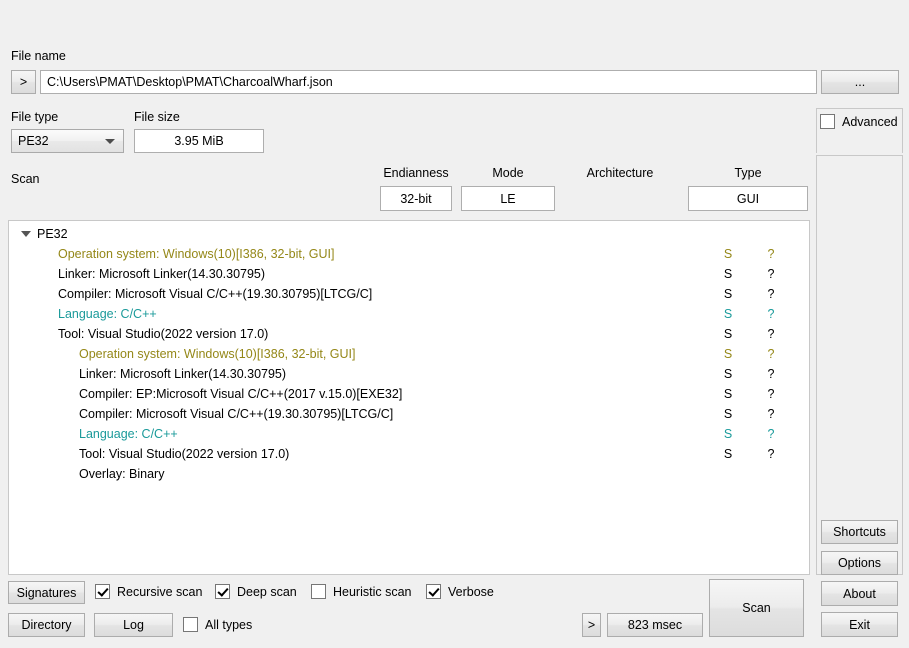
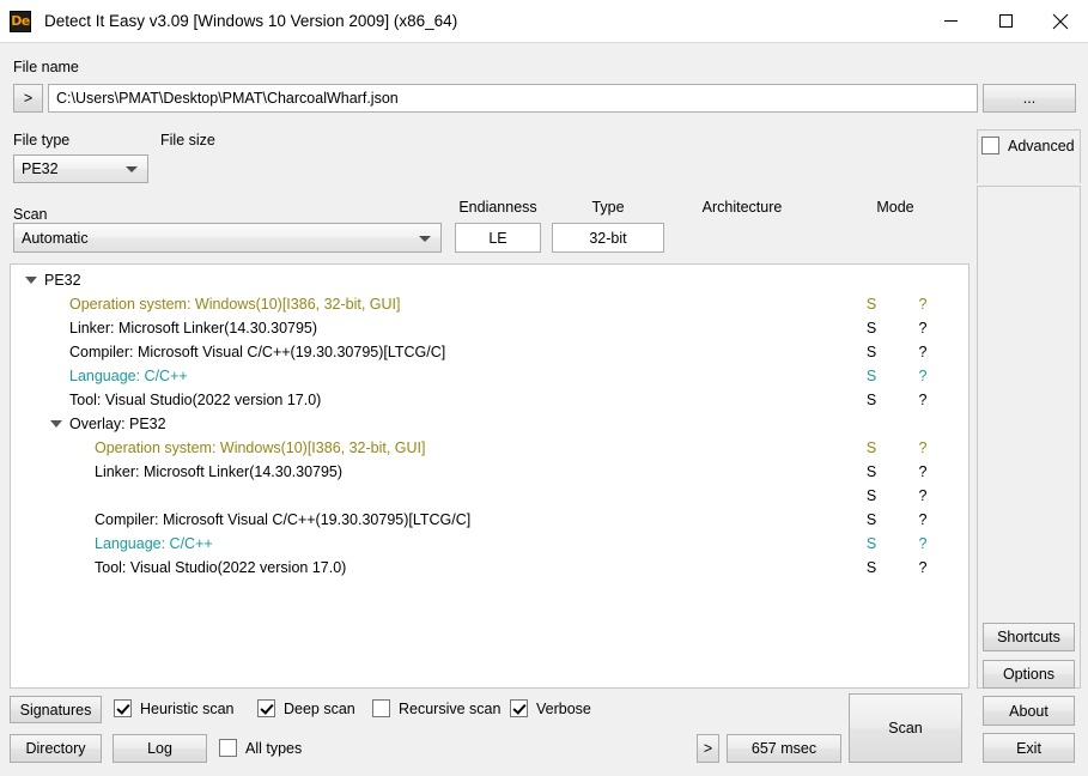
+ De
+ Detect It Easy v3.09 [Windows 10 Version 2009] (x86_64)
  File name
  >
  C:\Users\PMAT\Desktop\PMAT\CharcoalWharf.json
  ...
  File type
  PE32
  File size
- 3.95 MiB
  Advanced
  Scan
+ Automatic
  Endianness
- 32-bit
+ LE
- Mode
+ Type
- LE
+ 32-bit
  Architecture
- Type
+ Mode
- GUI
  PE32
  Operation system: Windows(10)[I386, 32-bit, GUI]
  S
  ?
  Linker: Microsoft Linker(14.30.30795)
  S
  ?
  Compiler: Microsoft Visual C/C++(19.30.30795)[LTCG/C]
  S
  ?
  Language: C/C++
  S
  ?
  Tool: Visual Studio(2022 version 17.0)
  S
  ?
+ Overlay: PE32
  Operation system: Windows(10)[I386, 32-bit, GUI]
  S
  ?
  Linker: Microsoft Linker(14.30.30795)
  S
  ?
- Compiler: EP:Microsoft Visual C/C++(2017 v.15.0)[EXE32]
  S
  ?
  Compiler: Microsoft Visual C/C++(19.30.30795)[LTCG/C]
  S
  ?
  Language: C/C++
  S
  ?
  Tool: Visual Studio(2022 version 17.0)
  S
  ?
- Overlay: Binary
  Shortcuts
  Options
  About
  Exit
  Signatures
  Directory
  Log
- Recursive scan
+ Heuristic scan
  Deep scan
- Heuristic scan
+ Recursive scan
  Verbose
  All types
  >
- 823 msec
+ 657 msec
  Scan
